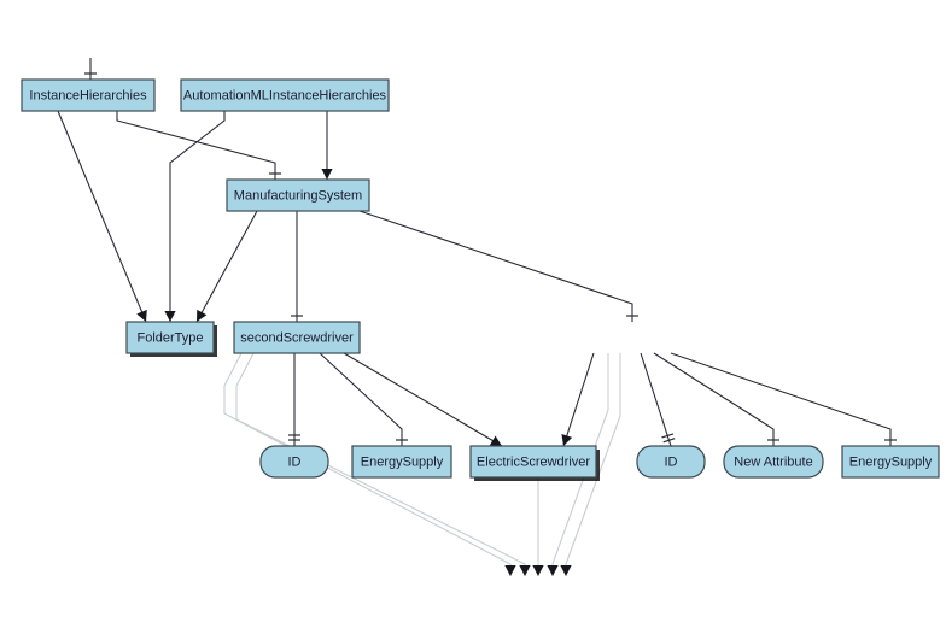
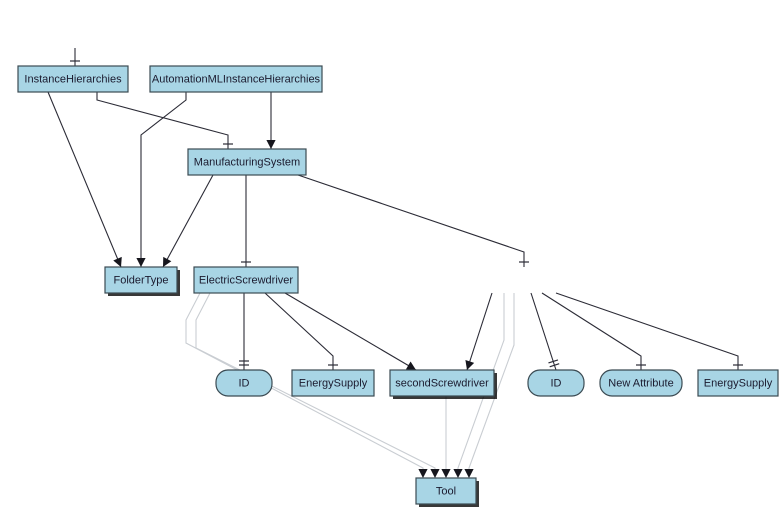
  InstanceHierarchies
  AutomationMLInstanceHierarchies
  ManufacturingSystem
  FolderType
- secondScrewdriver
+ ElectricScrewdriver
  ID
  EnergySupply
- ElectricScrewdriver
+ secondScrewdriver
  ID
  New Attribute
  EnergySupply
+ Tool
